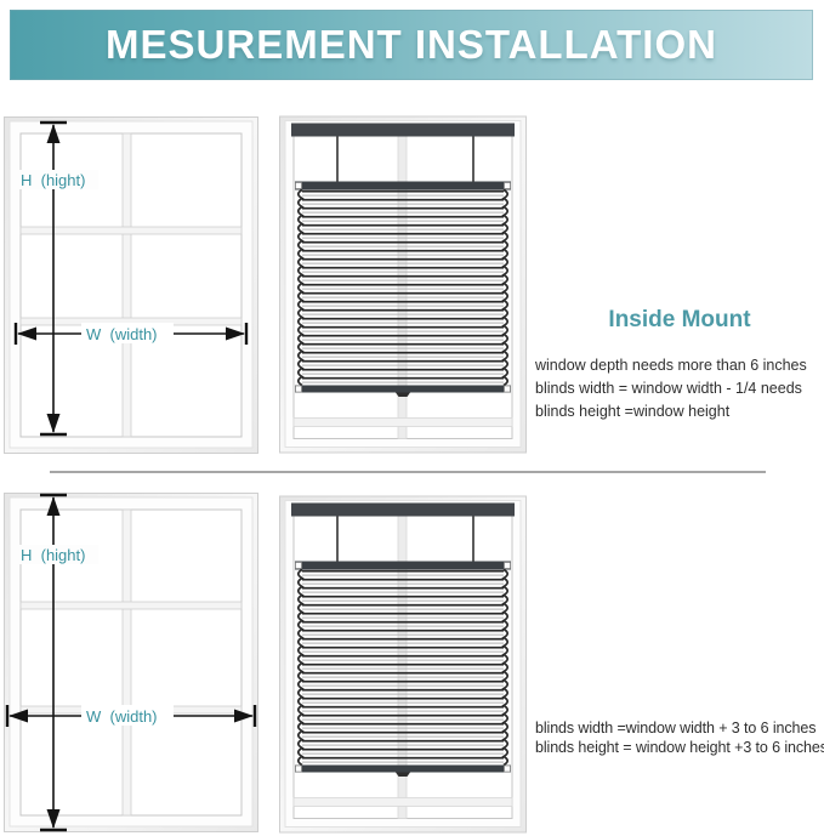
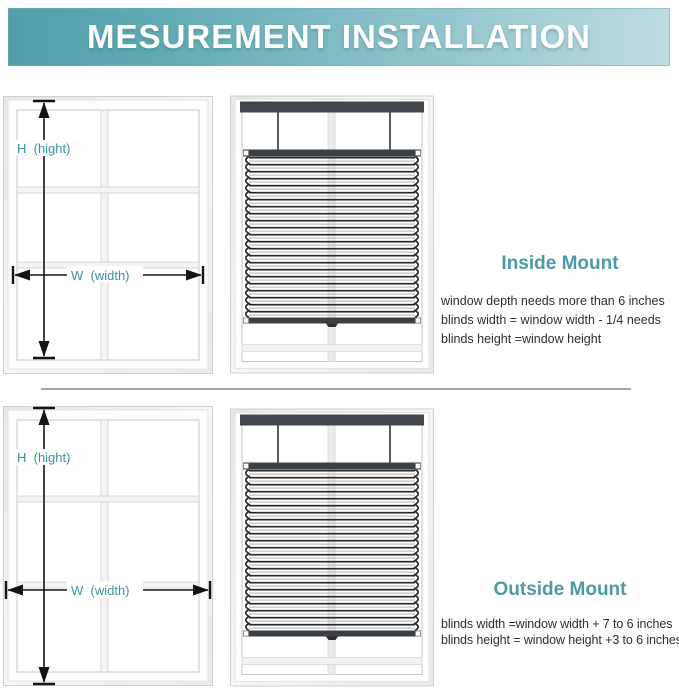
  MESUREMENT INSTALLATION
  H (hight)
  W (width)
  Inside Mount
  window depth needs more than 6 inches
  blinds width = window width - 1/4 needs
  blinds height =window height
  H (hight)
  W (width)
+ Outside Mount
- blinds width =window width + 3 to 6 inches
+ blinds width =window width + 7 to 6 inches
  blinds height = window height +3 to 6 inche
